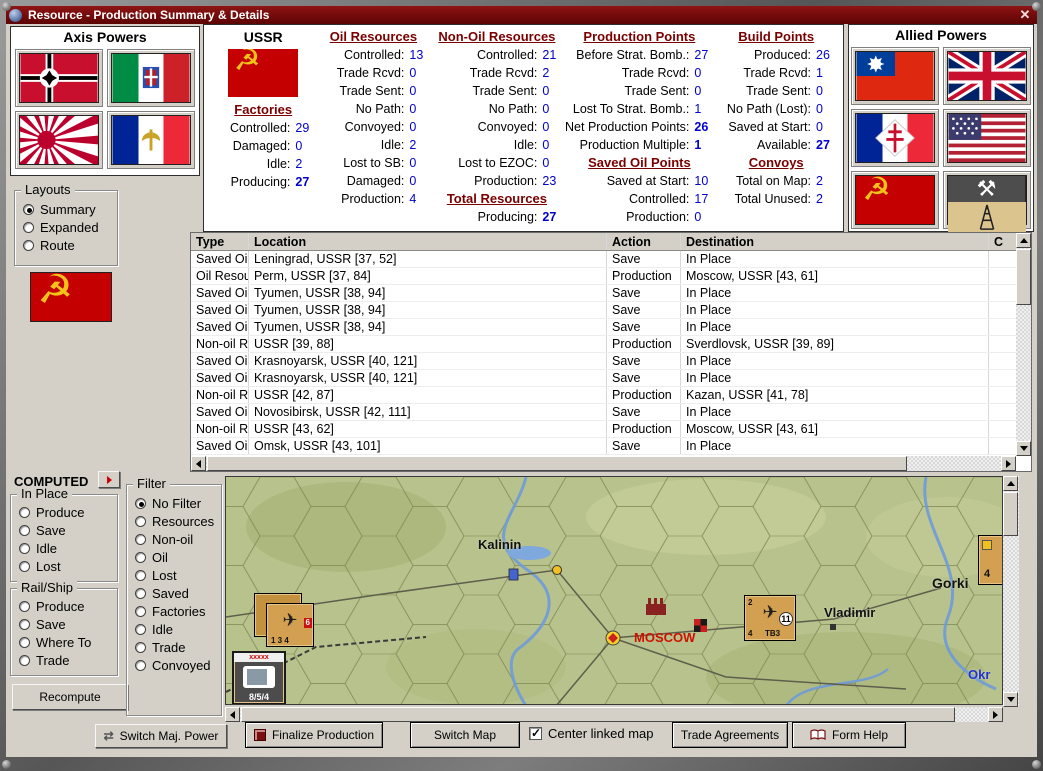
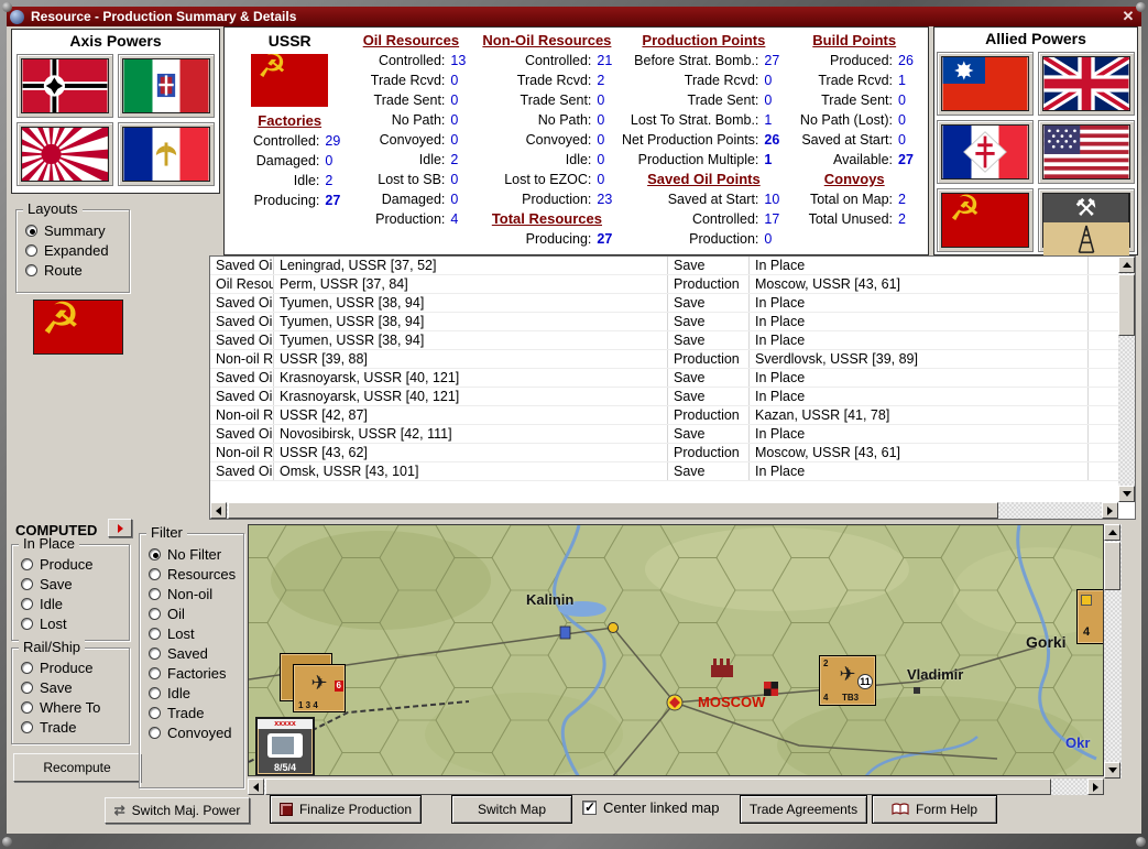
  Resource - Production Summary & Details
  ✕
  Axis Powers
  Layouts
  Summary
  Expanded
  Route
  USSR
  Factories
  Controlled:
  29
  Damaged:
  0
  Idle:
  2
  Producing:
  27
  Oil Resources
  Controlled:
  13
  Trade Rcvd:
  0
  Trade Sent:
  0
  No Path:
  0
  Convoyed:
  0
  Idle:
  2
  Lost to SB:
  0
  Damaged:
  0
  Production:
  4
  Non-Oil Resources
  Controlled:
  21
  Trade Rcvd:
  2
  Trade Sent:
  0
  No Path:
  0
  Convoyed:
  0
  Idle:
  0
  Lost to EZOC:
  0
  Production:
  23
  Total Resources
  Producing:
  27
  Production Points
  Before Strat. Bomb.:
  27
  Trade Rcvd:
  0
  Trade Sent:
  0
  Lost To Strat. Bomb.:
  1
  Net Production Points:
  26
  Production Multiple:
  1
  Saved Oil Points
  Saved at Start:
  10
  Controlled:
  17
  Production:
  0
  Build Points
  Produced:
  26
  Trade Rcvd:
  1
  Trade Sent:
  0
  No Path (Lost):
  0
  Saved at Start:
  0
  Available:
  27
  Convoys
  Total on Map:
  2
  Total Unused:
  2
  Allied Powers
  ⚒
- Type
- Location
- Action
- Destination
- C
  Saved Oil
  Leningrad, USSR [37, 52]
  Save
  In Place
  Oil Resou
  Perm, USSR [37, 84]
  Production
  Moscow, USSR [43, 61]
  Saved Oil
  Tyumen, USSR [38, 94]
  Save
  In Place
  Saved Oil
  Tyumen, USSR [38, 94]
  Save
  In Place
  Saved Oil
  Tyumen, USSR [38, 94]
  Save
  In Place
  Non-oil R
  USSR [39, 88]
  Production
  Sverdlovsk, USSR [39, 89]
  Saved Oil
  Krasnoyarsk, USSR [40, 121]
  Save
  In Place
  Saved Oil
  Krasnoyarsk, USSR [40, 121]
  Save
  In Place
  Non-oil R
  USSR [42, 87]
  Production
  Kazan, USSR [41, 78]
  Saved Oil
  Novosibirsk, USSR [42, 111]
  Save
  In Place
  Non-oil R
  USSR [43, 62]
  Production
  Moscow, USSR [43, 61]
  Saved Oil
  Omsk, USSR [43, 101]
  Save
  In Place
  COMPUTED
  In Place
  Produce
  Save
  Idle
  Lost
  Rail/Ship
  Produce
  Save
  Where To
  Trade
  Recompute
  Filter
  No Filter
  Resources
  Non-oil
  Oil
  Lost
  Saved
  Factories
  Idle
  Trade
  Convoyed
  Kalinin
  MOSCOW
  Vladimir
  Gorki
  Okr
  ✈
  6
  1 3 4
  ✈
  2
  4
  TB3
  11
  4
  8/5/4
  ⇄
  Switch Maj. Power
  Finalize Production
  Switch Map
  Center linked map
  Trade Agreements
  Form Help
